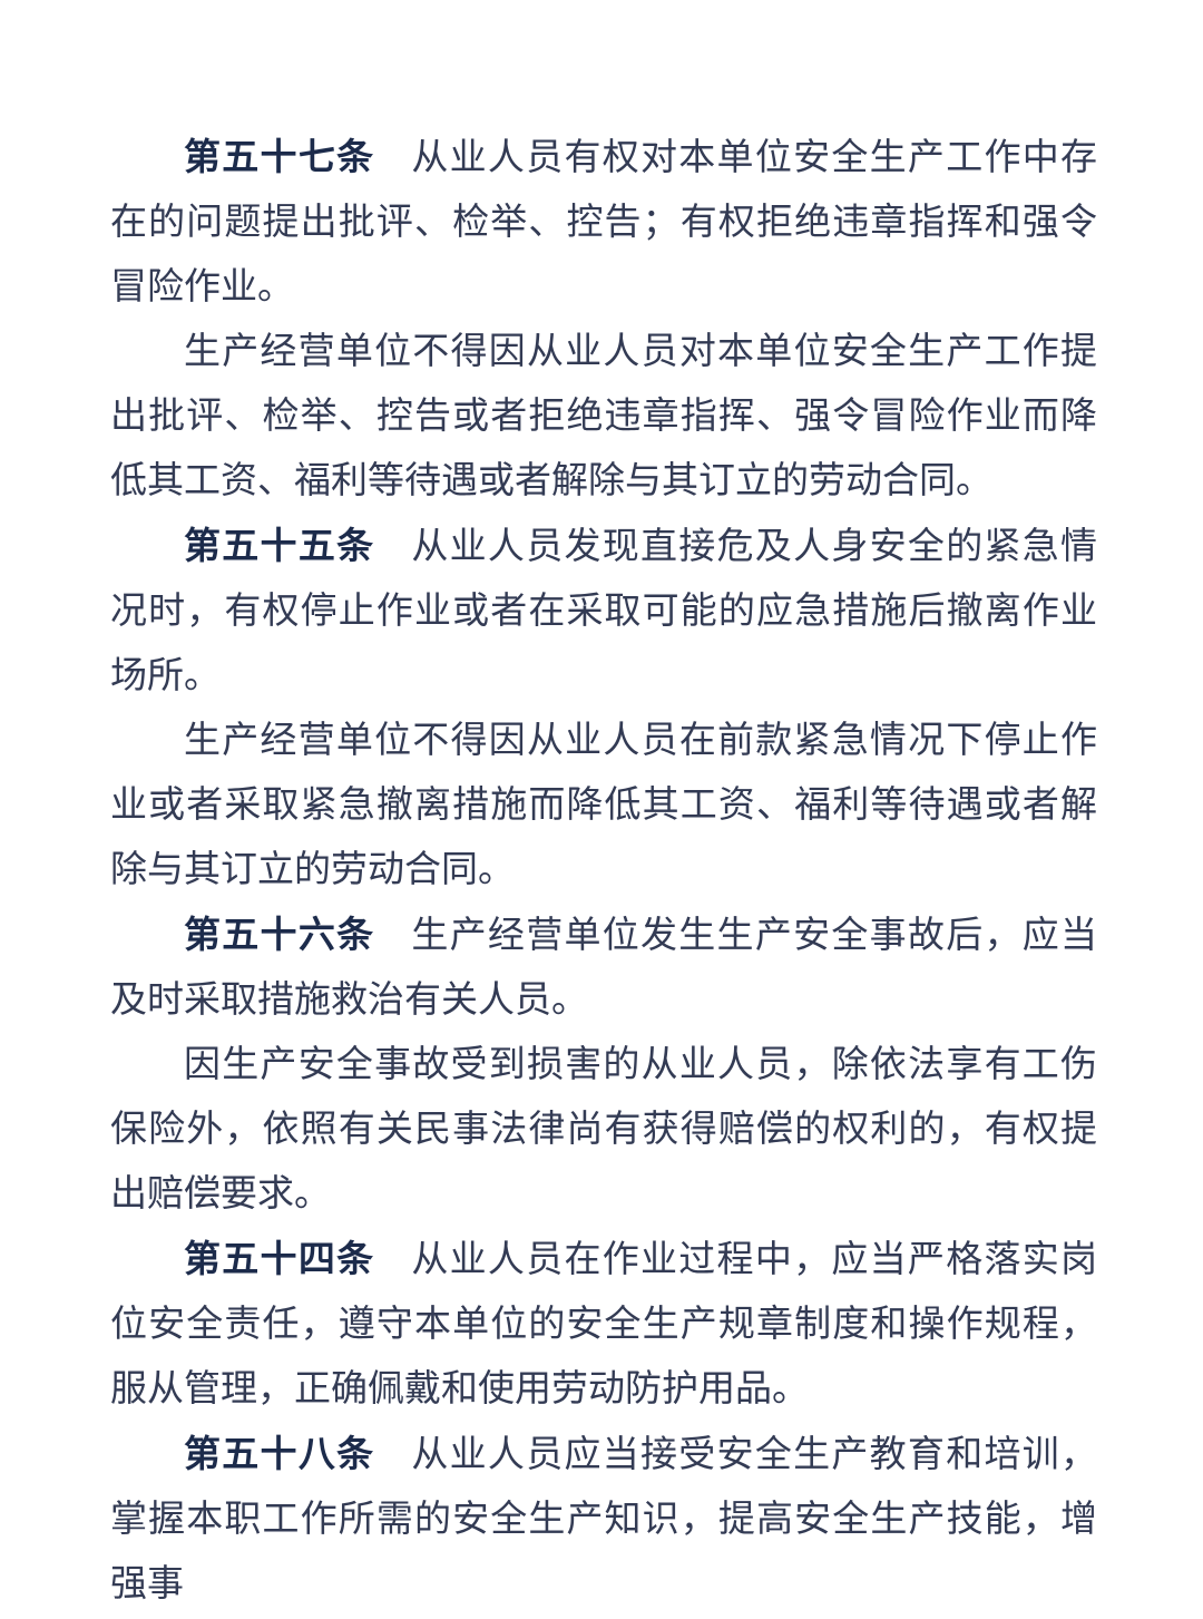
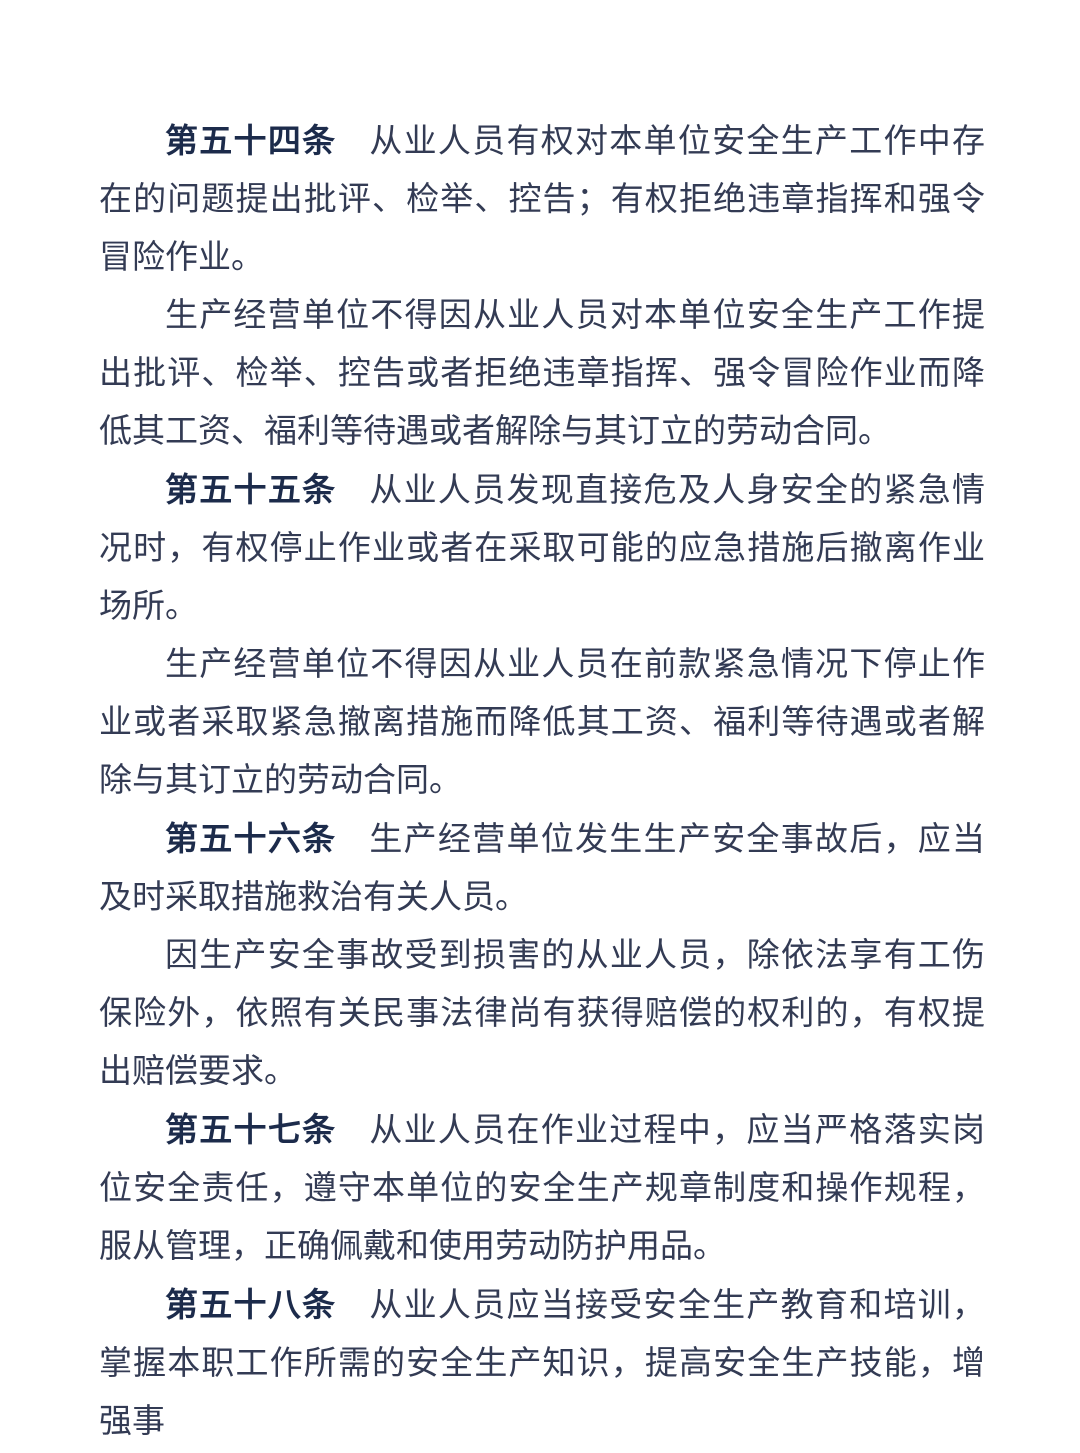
- 第五十七条 从业人员有权对本单位安全生产工作中存在的问题提出批评、检举、控告；有权拒绝违章指挥和强令冒险作业。
+ 第五十四条 从业人员有权对本单位安全生产工作中存在的问题提出批评、检举、控告；有权拒绝违章指挥和强令冒险作业。
  生产经营单位不得因从业人员对本单位安全生产工作提出批评、检举、控告或者拒绝违章指挥、强令冒险作业而降低其工资、福利等待遇或者解除与其订立的劳动合同。
  第五十五条 从业人员发现直接危及人身安全的紧急情况时，有权停止作业或者在采取可能的应急措施后撤离作业场所。
  生产经营单位不得因从业人员在前款紧急情况下停止作业或者采取紧急撤离措施而降低其工资、福利等待遇或者解除与其订立的劳动合同。
  第五十六条 生产经营单位发生生产安全事故后，应当及时采取措施救治有关人员。
  因生产安全事故受到损害的从业人员，除依法享有工伤保险外，依照有关民事法律尚有获得赔偿的权利的，有权提出赔偿要求。
- 第五十四条 从业人员在作业过程中，应当严格落实岗位安全责任，遵守本单位的安全生产规章制度和操作规程，服从管理，正确佩戴和使用劳动防护用品。
+ 第五十七条 从业人员在作业过程中，应当严格落实岗位安全责任，遵守本单位的安全生产规章制度和操作规程，服从管理，正确佩戴和使用劳动防护用品。
  第五十八条 从业人员应当接受安全生产教育和培训，掌握本职工作所需的安全生产知识，提高安全生产技能，增强事
